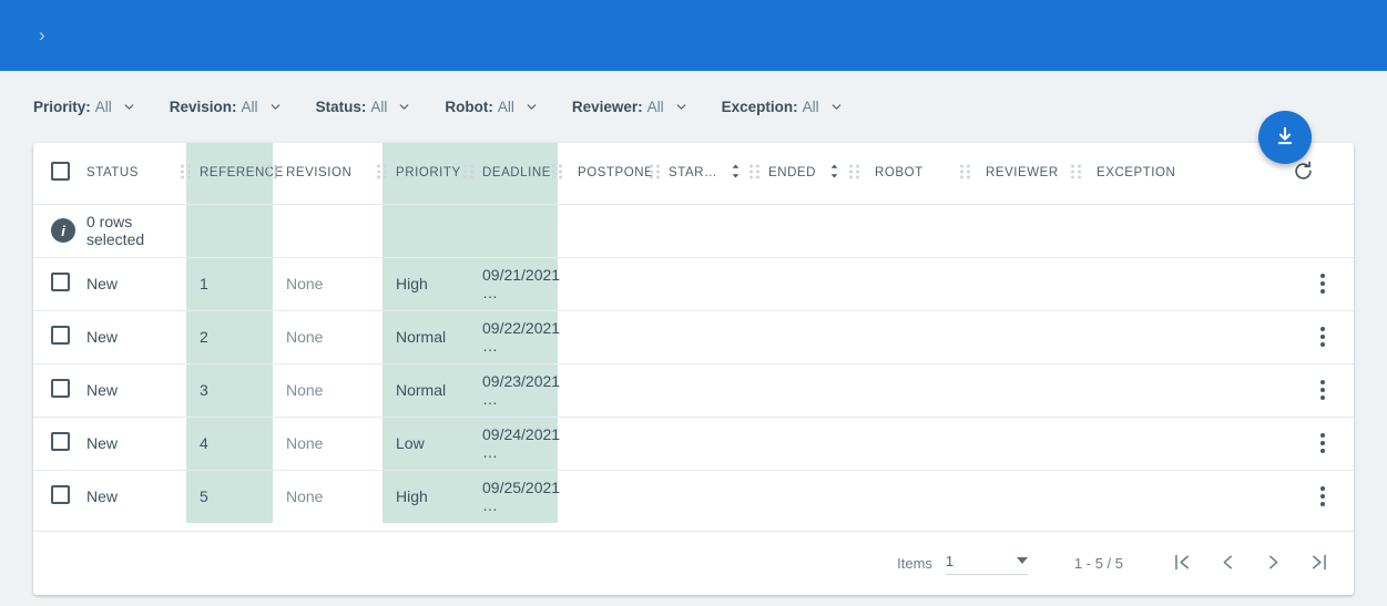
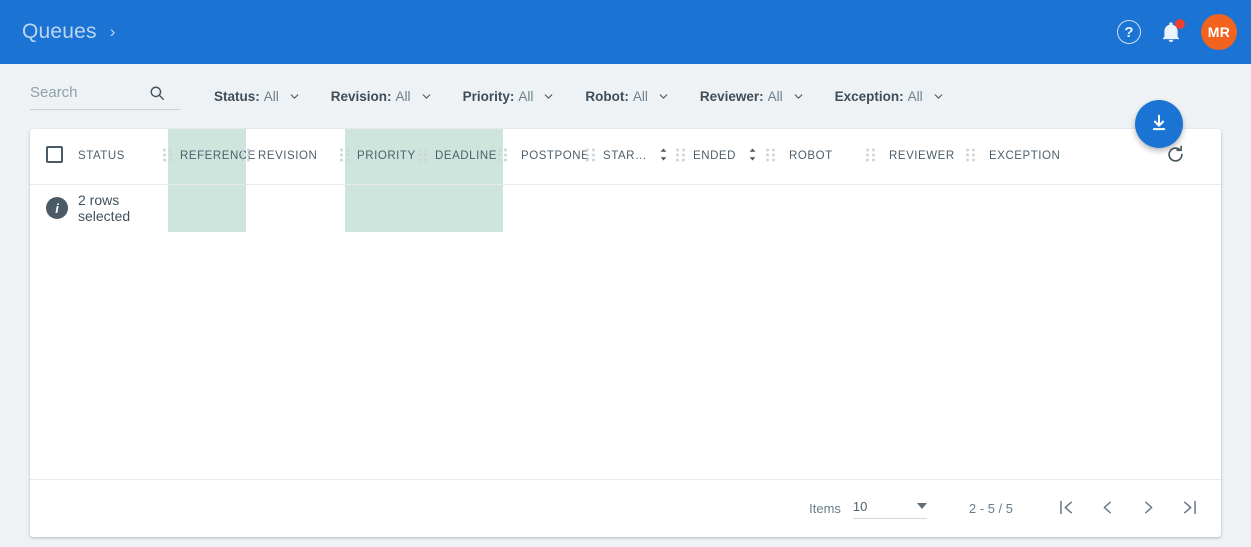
+ Queues
  ›
+ ?
+ MR
+ Search
- Priority:
+ Status:
  All
  Revision:
  All
- Status:
+ Priority:
  All
  Robot:
  All
  Reviewer:
  All
  Exception:
  All
  	STATUS	REFERENE	REVISION	PRIORITY	DEADLINE	POSTPONE	STAR…	ENDED	ROBOT	REVIEWER	EXCEPTION
- i	0 rows selected
+ i	2 rows selected
- 	New	1	None	High	09/21/2021 …
- 	New	2	None	Normal	09/22/2021 …
- 	New	3	None	Normal	09/23/2021 …
- 	New	4	None	Low	09/24/2021 …
- 	New	5	None	High	09/25/2021 …
  Items
- 1
+ 10
- 1 - 5 / 5
+ 2 - 5 / 5
